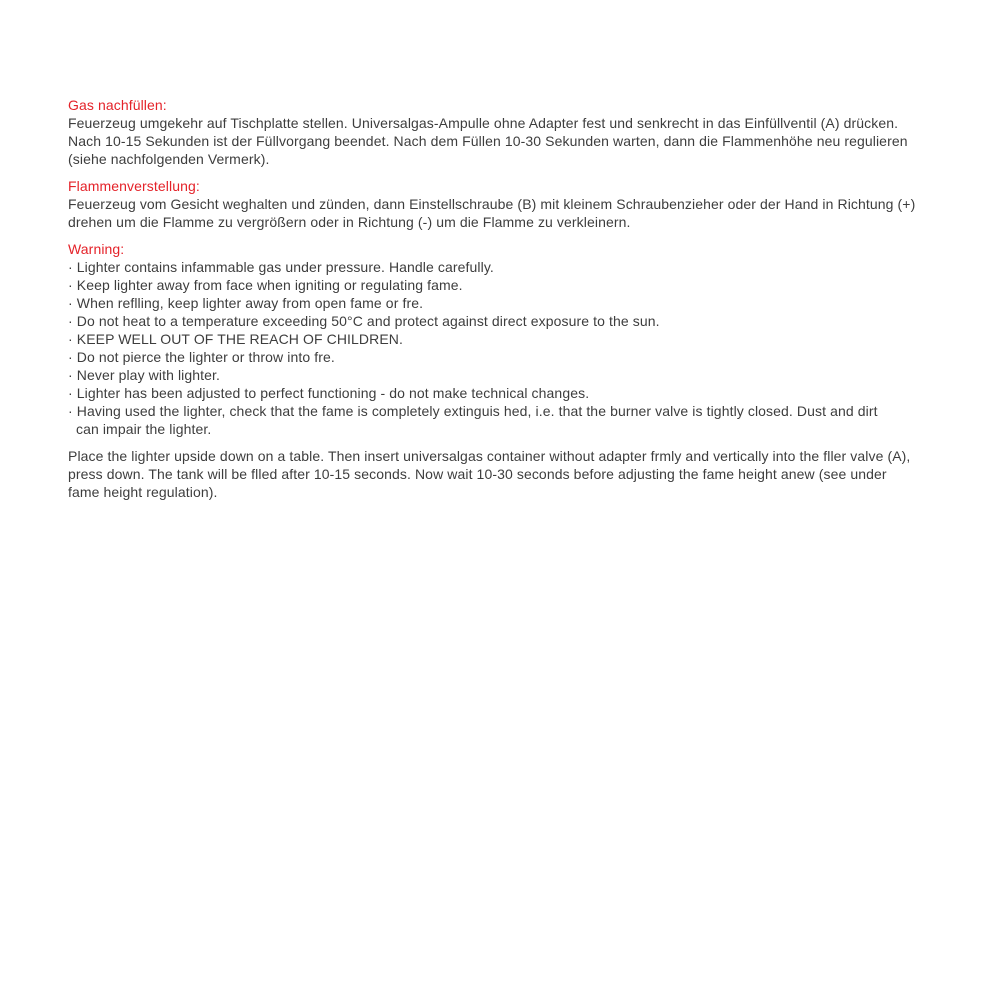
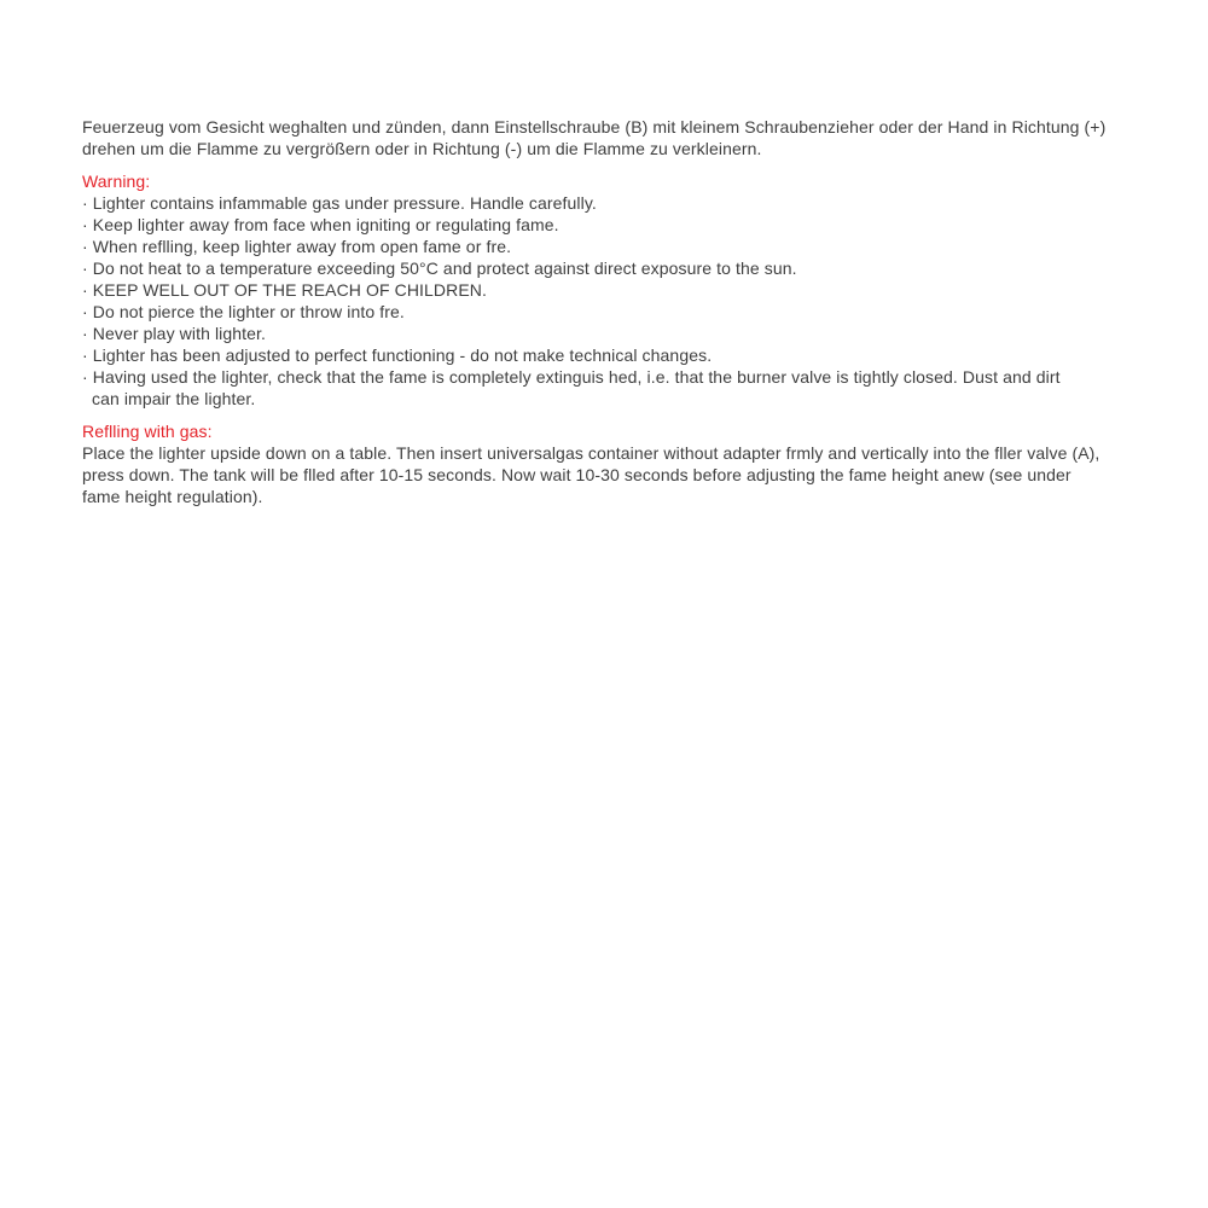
- Gas nachfüllen:
- Feuerzeug umgekehr auf Tischplatte stellen. Universalgas-Ampulle ohne Adapter fest und senkrecht in das Einfüllventil (A) drücken.
- Nach 10-15 Sekunden ist der Füllvorgang beendet. Nach dem Füllen 10-30 Sekunden warten, dann die Flammenhöhe neu regulieren
- (siehe nachfolgenden Vermerk).
- Flammenverstellung:
  Feuerzeug vom Gesicht weghalten und zünden, dann Einstellschraube (B) mit kleinem Schraubenzieher oder der Hand in Richtung (+)
  drehen um die Flamme zu vergrößern oder in Richtung (-) um die Flamme zu verkleinern.
  Warning:
  · Lighter contains infammable gas under pressure. Handle carefully.
  · Keep lighter away from face when igniting or regulating fame.
  · When reflling, keep lighter away from open fame or fre.
  · Do not heat to a temperature exceeding 50°C and protect against direct exposure to the sun.
  · KEEP WELL OUT OF THE REACH OF CHILDREN.
  · Do not pierce the lighter or throw into fre.
  · Never play with lighter.
  · Lighter has been adjusted to perfect functioning - do not make technical changes.
  · Having used the lighter, check that the fame is completely extinguis hed, i.e. that the burner valve is tightly closed. Dust and dirt
  can impair the lighter.
+ Reflling with gas:
  Place the lighter upside down on a table. Then insert universalgas container without adapter frmly and vertically into the fller valve (A),
  press down. The tank will be flled after 10-15 seconds. Now wait 10-30 seconds before adjusting the fame height anew (see under
  fame height regulation).
